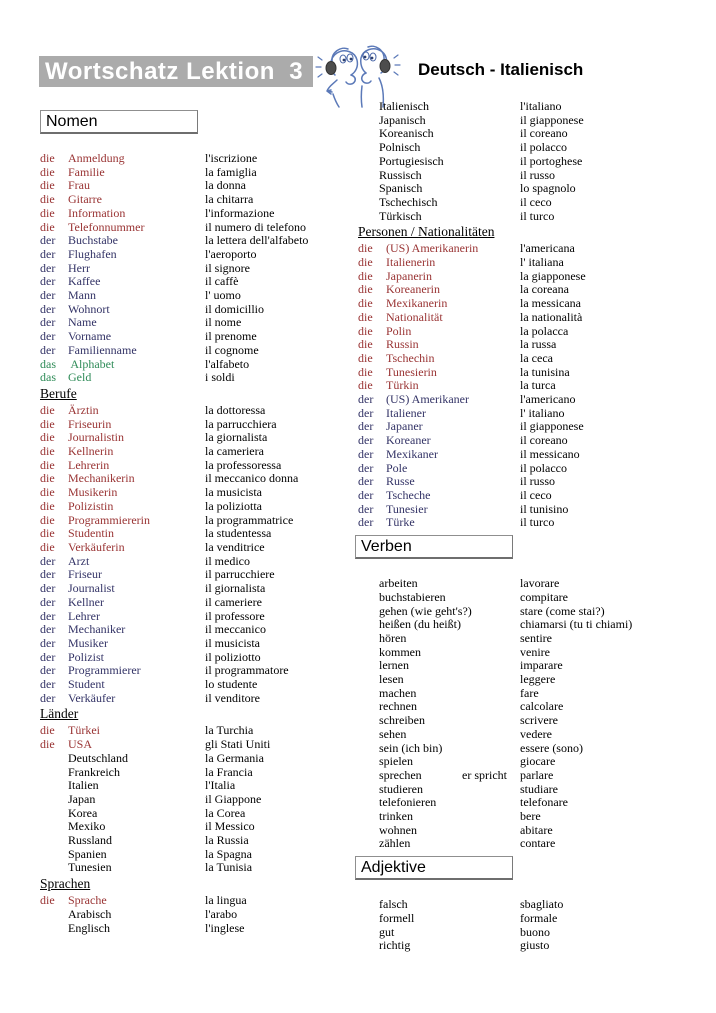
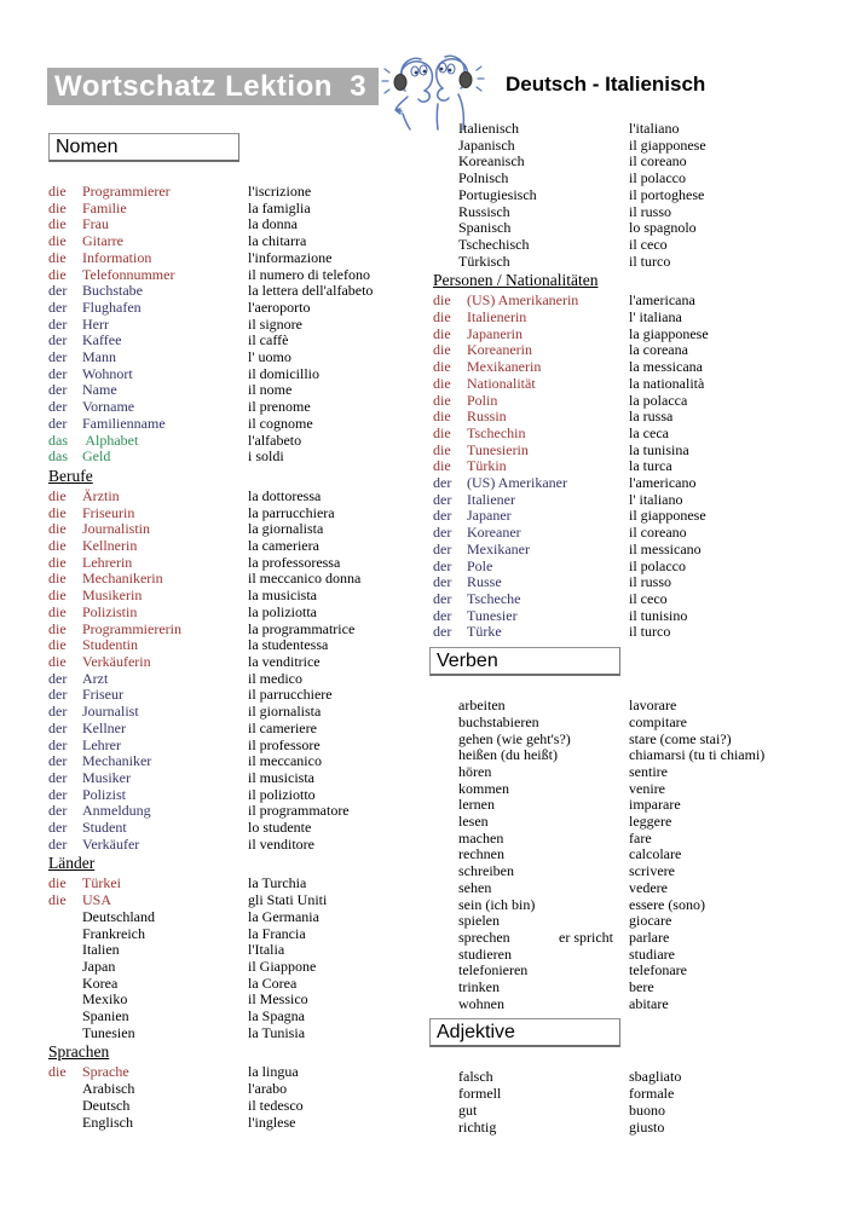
  Wortschatz Lektion 3
  Deutsch - Italienisch
  Nomen
  die
- Anmeldung
+ Programmierer
  l'iscrizione
  die
  Familie
  la famiglia
  die
  Frau
  la donna
  die
  Gitarre
  la chitarra
  die
  Information
  l'informazione
  die
  Telefonnummer
  il numero di telefono
  der
  Buchstabe
  la lettera dell'alfabeto
  der
  Flughafen
  l'aeroporto
  der
  Herr
  il signore
  der
  Kaffee
  il caffè
  der
  Mann
  l' uomo
  der
  Wohnort
  il domicillio
  der
  Name
  il nome
  der
  Vorname
  il prenome
  der
  Familienname
  il cognome
  das
  Alphabet
  l'alfabeto
  das
  Geld
  i soldi
  Berufe
  die
  Ärztin
  la dottoressa
  die
  Friseurin
  la parrucchiera
  die
  Journalistin
  la giornalista
  die
  Kellnerin
  la cameriera
  die
  Lehrerin
  la professoressa
  die
  Mechanikerin
  il meccanico donna
  die
  Musikerin
  la musicista
  die
  Polizistin
  la poliziotta
  die
  Programmiererin
  la programmatrice
  die
  Studentin
  la studentessa
  die
  Verkäuferin
  la venditrice
  der
  Arzt
  il medico
  der
  Friseur
  il parrucchiere
  der
  Journalist
  il giornalista
  der
  Kellner
  il cameriere
  der
  Lehrer
  il professore
  der
  Mechaniker
  il meccanico
  der
  Musiker
  il musicista
  der
  Polizist
  il poliziotto
  der
- Programmierer
+ Anmeldung
  il programmatore
  der
  Student
  lo studente
  der
  Verkäufer
  il venditore
  Länder
  die
  Türkei
  la Turchia
  die
  USA
  gli Stati Uniti
  Deutschland
  la Germania
  Frankreich
  la Francia
  Italien
  l'Italia
  Japan
  il Giappone
  Korea
  la Corea
  Mexiko
  il Messico
- Russland
- la Russia
  Spanien
  la Spagna
  Tunesien
  la Tunisia
  Sprachen
  die
  Sprache
  la lingua
  Arabisch
  l'arabo
+ Deutsch
+ il tedesco
  Englisch
  l'inglese
  Italienisch
  l'italiano
  Japanisch
  il giapponese
  Koreanisch
  il coreano
  Polnisch
  il polacco
  Portugiesisch
  il portoghese
  Russisch
  il russo
  Spanisch
  lo spagnolo
  Tschechisch
  il ceco
  Türkisch
  il turco
  Personen / Nationalitäten
  die
  (US) Amerikanerin
  l'americana
  die
  Italienerin
  l' italiana
  die
  Japanerin
  la giapponese
  die
  Koreanerin
  la coreana
  die
  Mexikanerin
  la messicana
  die
  Nationalität
  la nationalità
  die
  Polin
  la polacca
  die
  Russin
  la russa
  die
  Tschechin
  la ceca
  die
  Tunesierin
  la tunisina
  die
  Türkin
  la turca
  der
  (US) Amerikaner
  l'americano
  der
  Italiener
  l' italiano
  der
  Japaner
  il giapponese
  der
  Koreaner
  il coreano
  der
  Mexikaner
  il messicano
  der
  Pole
  il polacco
  der
  Russe
  il russo
  der
  Tscheche
  il ceco
  der
  Tunesier
  il tunisino
  der
  Türke
  il turco
  Verben
  arbeiten
  lavorare
  buchstabieren
  compitare
  gehen (wie geht's?)
  stare (come stai?)
  heißen (du heißt)
  chiamarsi (tu ti chiami)
  hören
  sentire
  kommen
  venire
  lernen
  imparare
  lesen
  leggere
  machen
  fare
  rechnen
  calcolare
  schreiben
  scrivere
  sehen
  vedere
  sein (ich bin)
  essere (sono)
  spielen
  giocare
  sprechen
  er spricht
  parlare
  studieren
  studiare
  telefonieren
  telefonare
  trinken
  bere
  wohnen
  abitare
- zählen
- contare
  Adjektive
  falsch
  sbagliato
  formell
  formale
  gut
  buono
  richtig
  giusto
